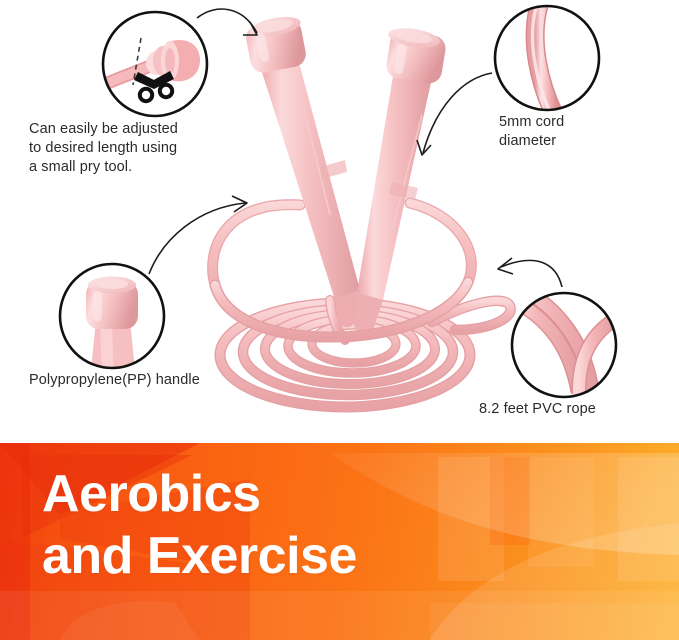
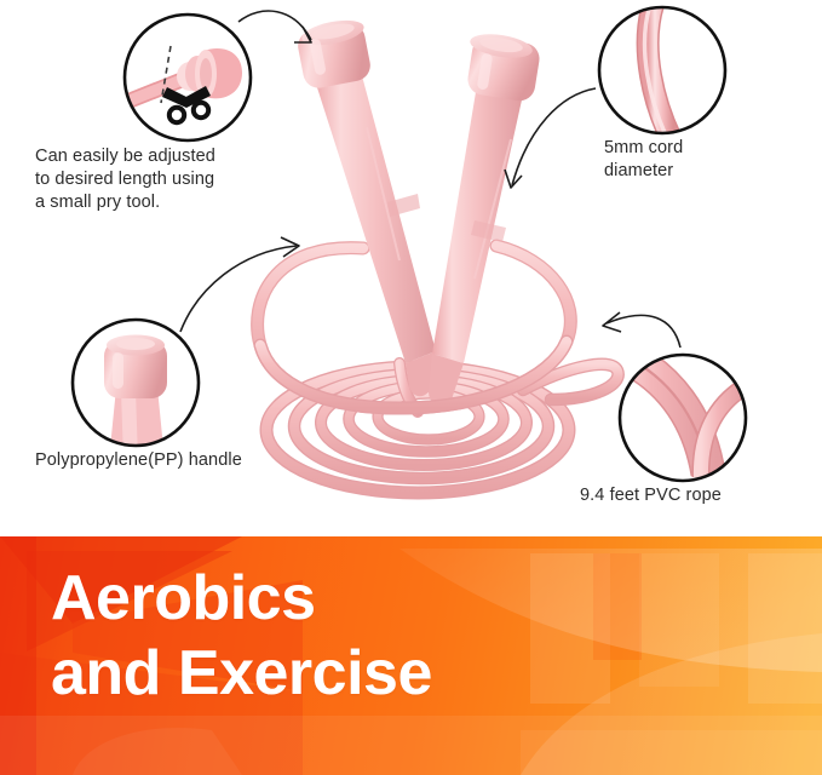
  Can easily be adjusted
  to desired length using
  a small pry tool.
  5mm cord
  diameter
  Polypropylene(PP) handle
- 8.2 feet PVC rope
+ 9.4 feet PVC rope
  Aerobics
  and Exercise
